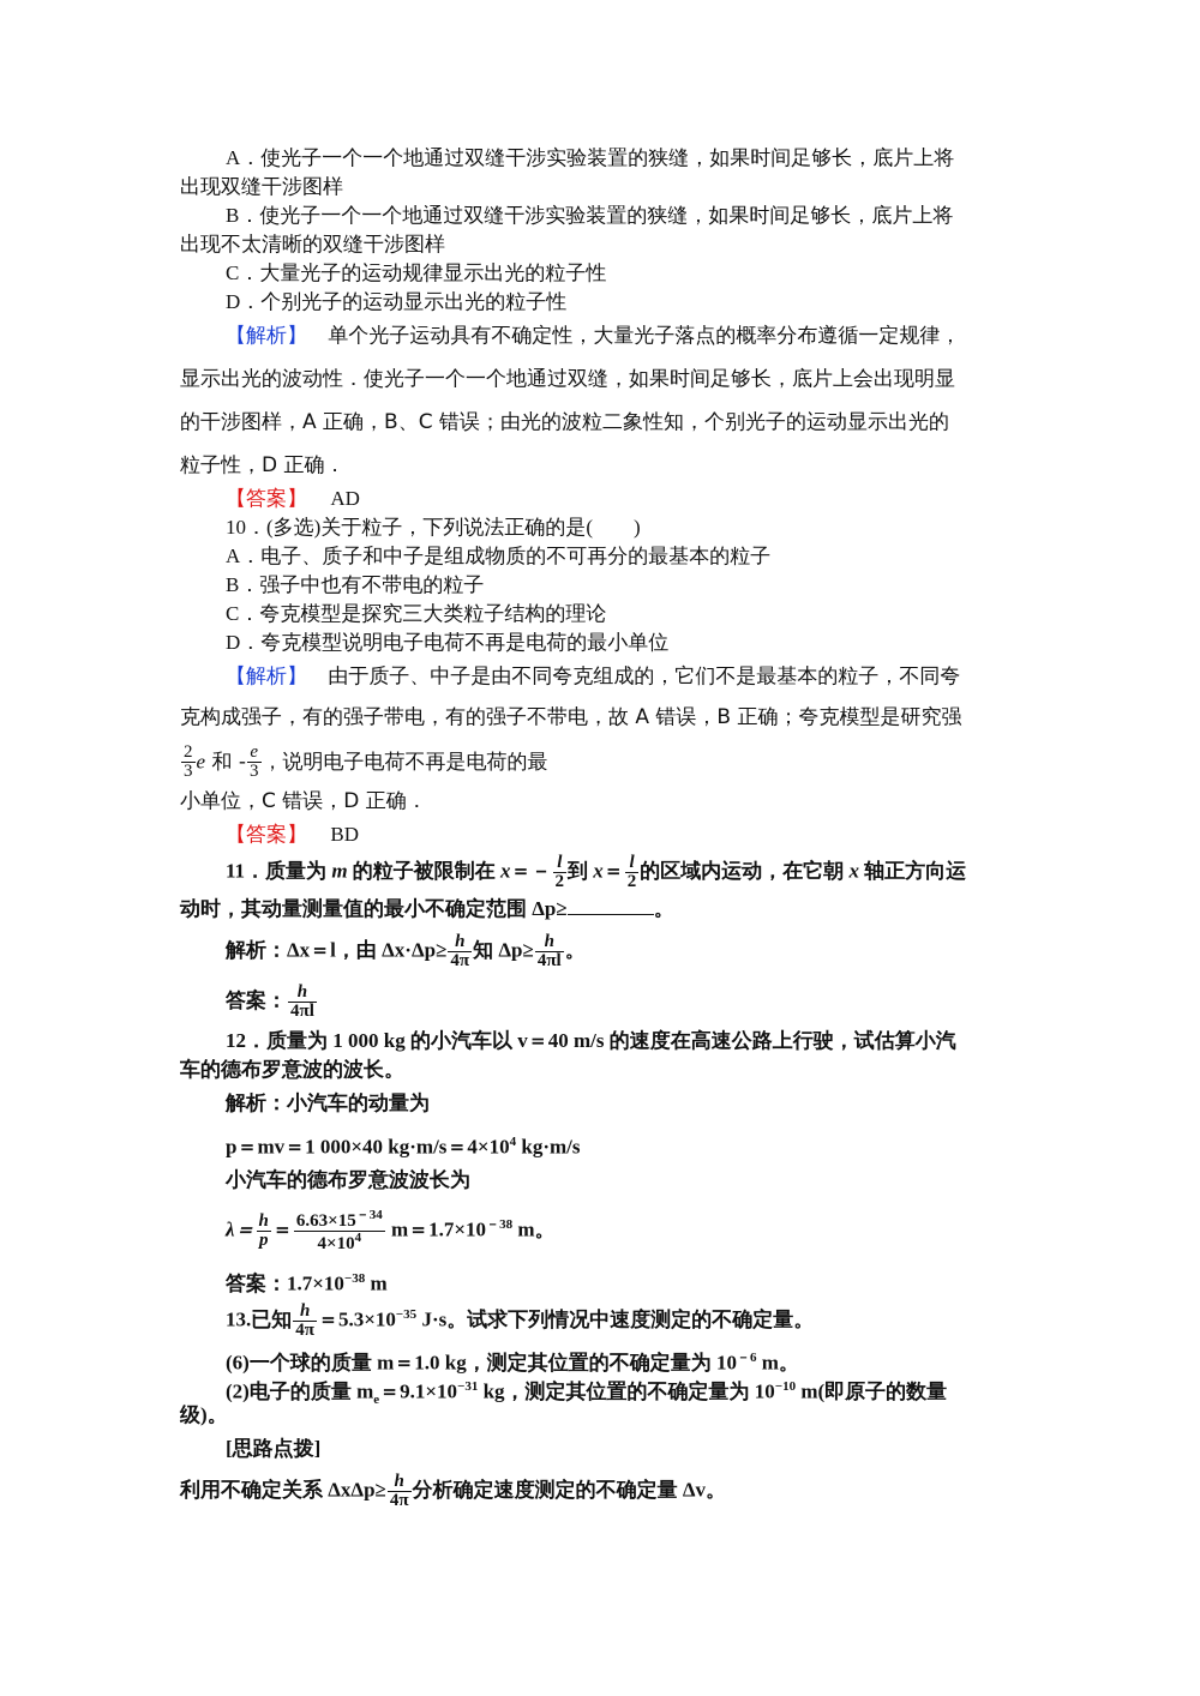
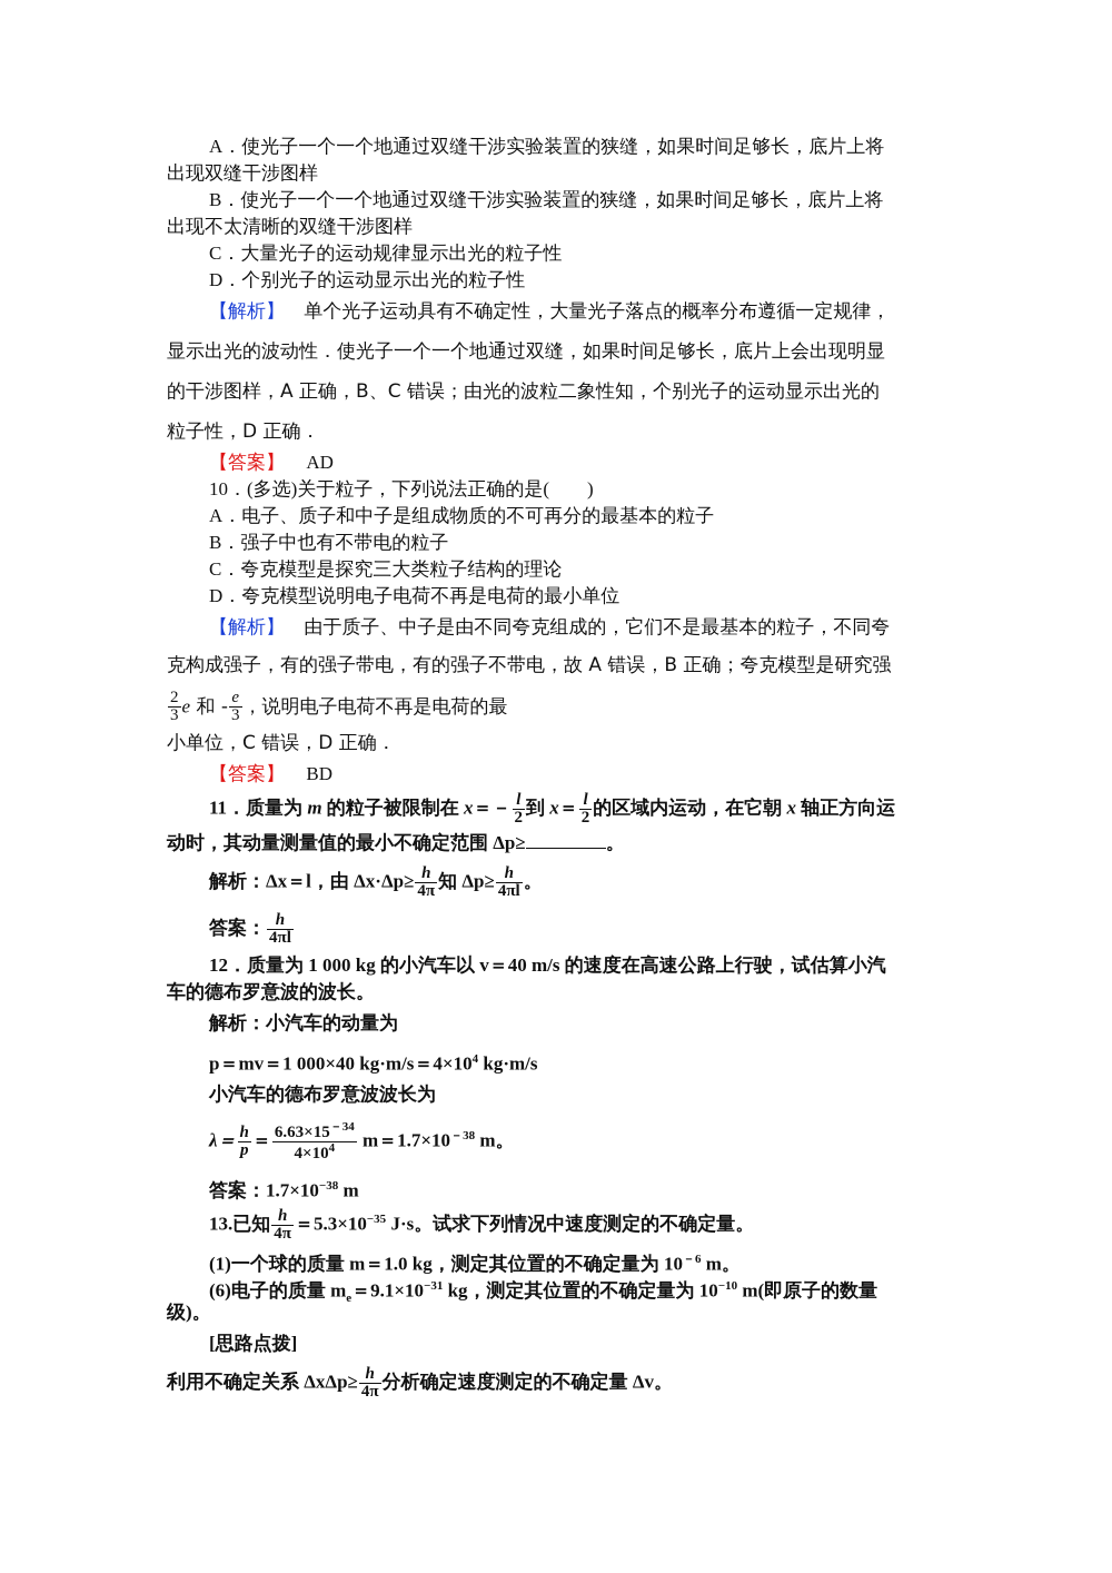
  A．使光子一个一个地通过双缝干涉实验装置的狭缝，如果时间足够长，底片上将
  出现双缝干涉图样
  B．使光子一个一个地通过双缝干涉实验装置的狭缝，如果时间足够长，底片上将
  出现不太清晰的双缝干涉图样
  C．大量光子的运动规律显示出光的粒子性
  D．个别光子的运动显示出光的粒子性
  【解析】 单个光子运动具有不确定性，大量光子落点的概率分布遵循一定规律，
  显示出光的波动性．使光子一个一个地通过双缝，如果时间足够长，底片上会出现明显
  的干涉图样，A 正确，B、C 错误；由光的波粒二象性知，个别光子的运动显示出光的
  粒子性，D 正确．
  【答案】 AD
  10．(多选)关于粒子，下列说法正确的是( )
  A．电子、质子和中子是组成物质的不可再分的最基本的粒子
  B．强子中也有不带电的粒子
  C．夸克模型是探究三大类粒子结构的理论
  D．夸克模型说明电子电荷不再是电荷的最小单位
  【解析】 由于质子、中子是由不同夸克组成的，它们不是最基本的粒子，不同夸
  克构成强子，有的强子带电，有的强子不带电，故 A 错误，B 正确；夸克模型是研究强
  2
  3
  e 和 -
  e
  3
  ，说明电子电荷不再是电荷的最
  小单位，C 错误，D 正确．
  【答案】 BD
  11．质量为 m 的粒子被限制在 x＝－
  l
  2
  到 x＝
  l
  2
  的区域内运动，在它朝 x 轴正方向运
  动时，其动量测量值的最小不确定范围 Δp≥ 。
  解析：Δx＝l，由 Δx·Δp≥
  h
  4π
  知 Δp≥
  h
  4πl
  。
  答案：
  h
  4πl
  12．质量为 1 000 kg 的小汽车以 v＝40 m/s 的速度在高速公路上行驶，试估算小汽
  车的德布罗意波的波长。
  解析：小汽车的动量为
  p＝mv＝1 000×40 kg·m/s＝4×104 kg·m/s
  小汽车的德布罗意波波长为
  λ＝
  h
  p
  ＝
  6.63×15－34
  4×104
  m＝1.7×10－38 m。
  答案：1.7×10−38 m
  13.已知
  h
  4π
  ＝5.3×10−35 J·s。试求下列情况中速度测定的不确定量。
- (6)一个球的质量 m＝1.0 kg，测定其位置的不确定量为 10－6 m。
+ (1)一个球的质量 m＝1.0 kg，测定其位置的不确定量为 10－6 m。
- (2)电子的质量 me＝9.1×10−31 kg，测定其位置的不确定量为 10−10 m(即原子的数量
+ (6)电子的质量 me＝9.1×10−31 kg，测定其位置的不确定量为 10−10 m(即原子的数量
  级)。
  [思路点拨]
  利用不确定关系 ΔxΔp≥
  h
  4π
  分析确定速度测定的不确定量 Δv。
